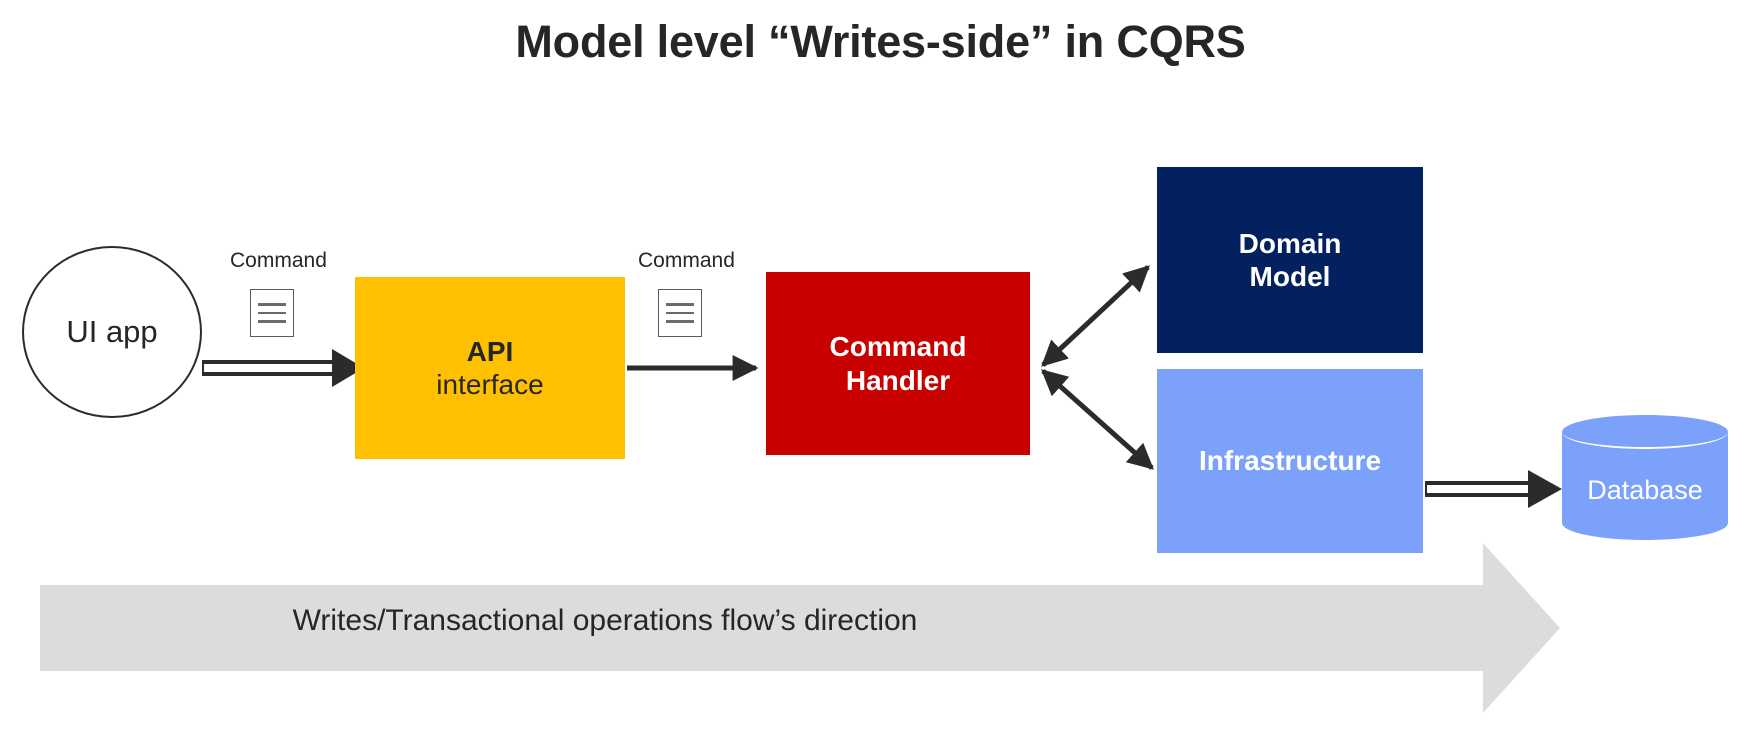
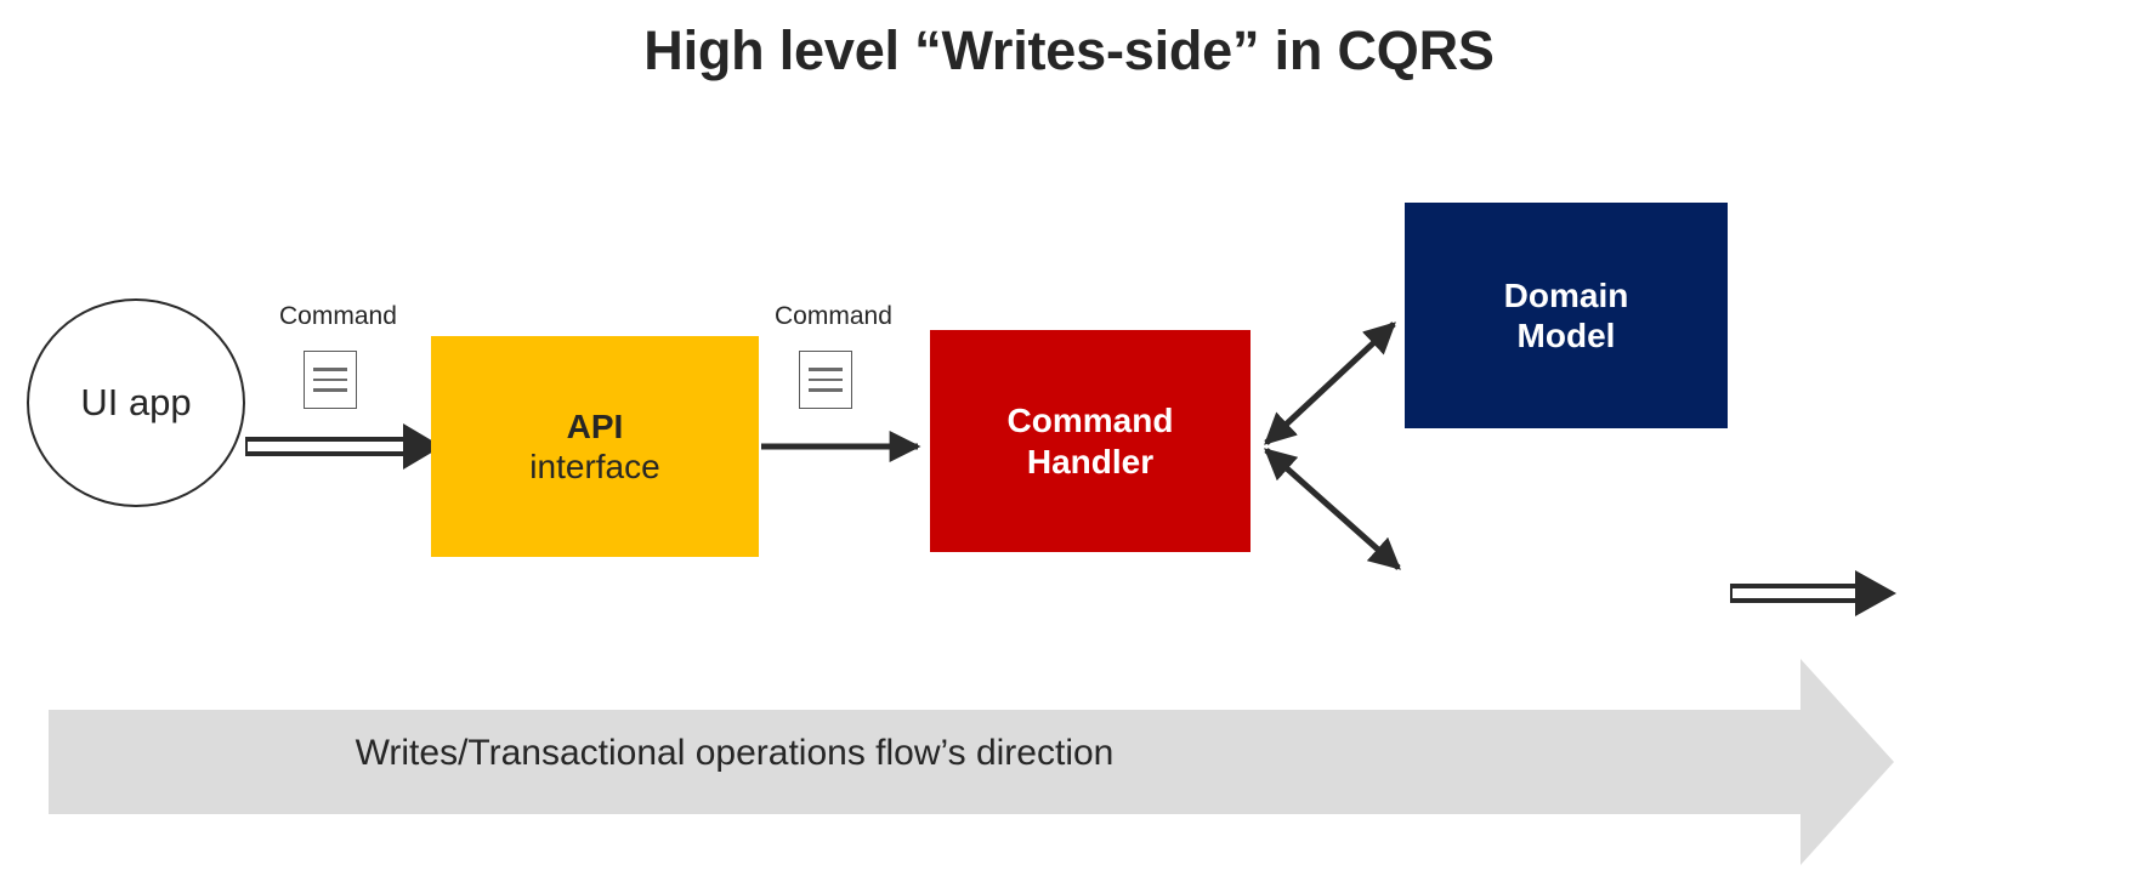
- Model level “Writes-side” in CQRS
+ High level “Writes-side” in CQRS
  UI app
  Command
  API
  interface
  Command
  Command
  Handler
  Domain
  Model
- Infrastructure
- Database
  Writes/Transactional operations flow’s direction
